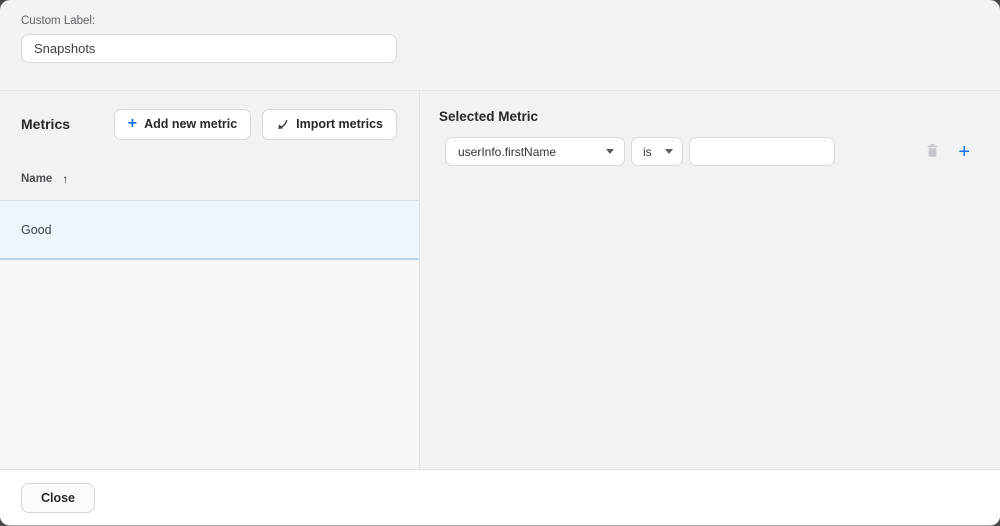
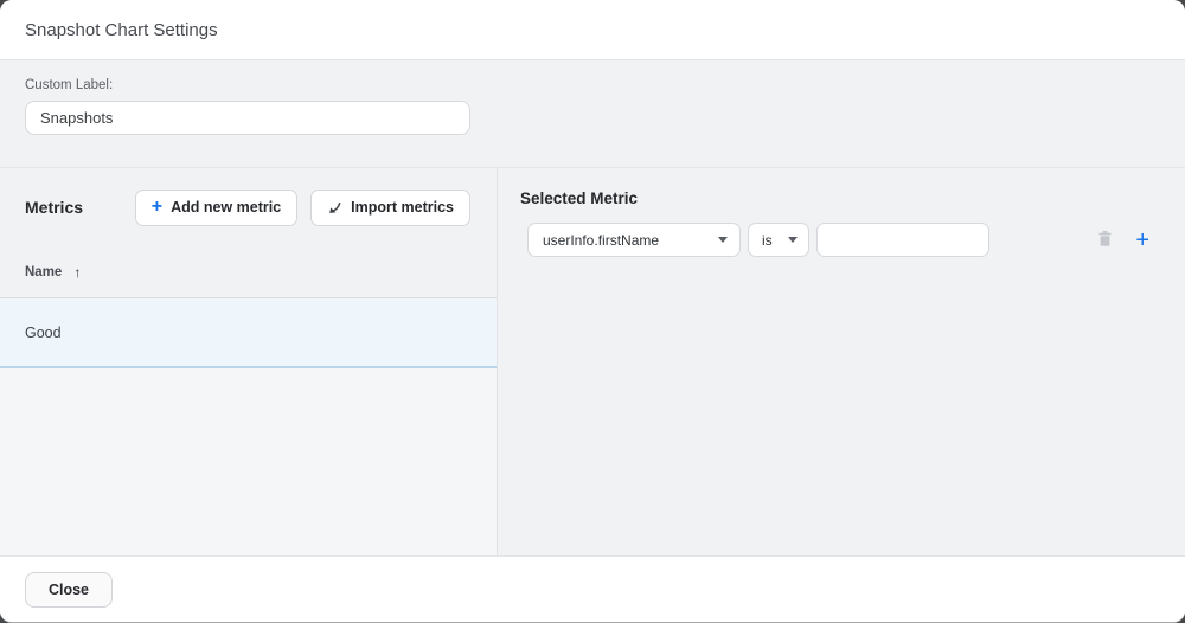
+ Snapshot Chart Settings
  Custom Label:
  Snapshots
  Metrics
  +
  Add new metric
  Import metrics
  Name
  ↑
  Good
  Selected Metric
  userInfo.firstName
  is
  +
  Close
